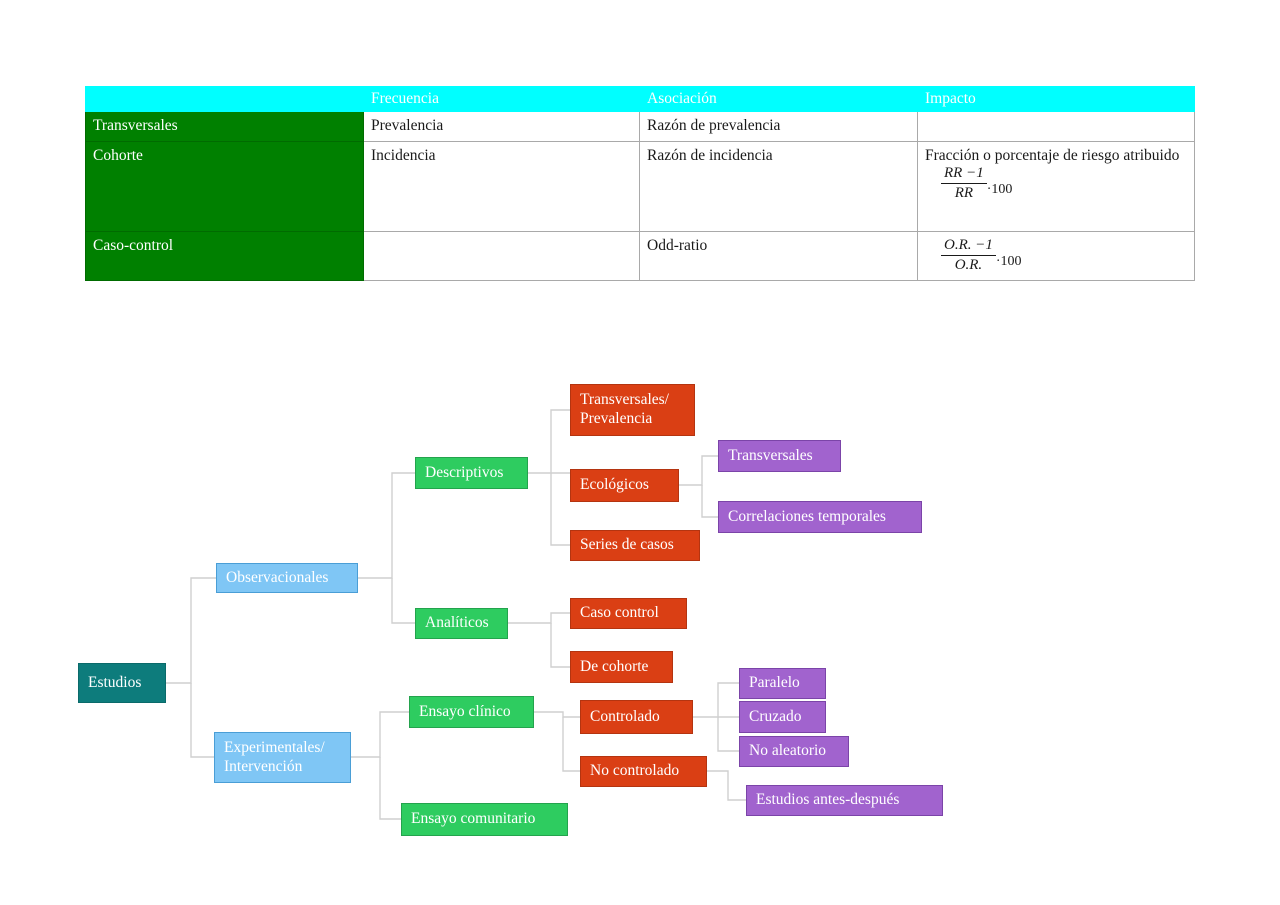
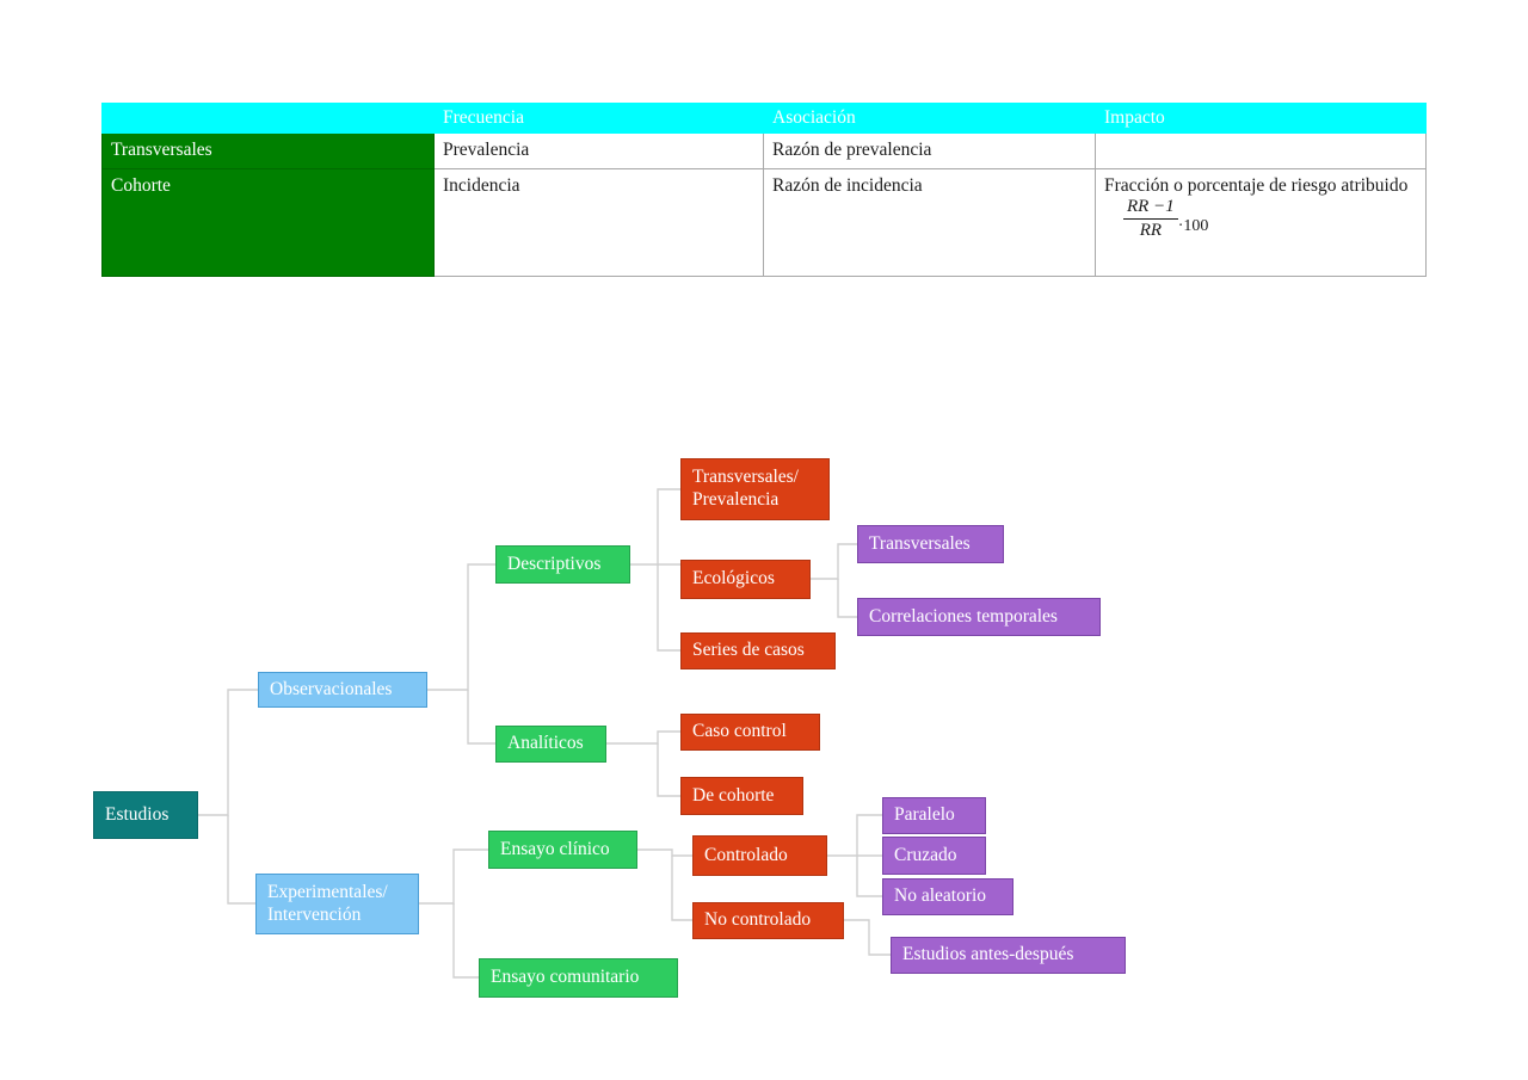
  	Frecuencia	Asociación	Impacto
  Transversales	Prevalencia	Razón de prevalencia
  Cohorte	Incidencia	Razón de incidencia	Fracción o porcentaje de riesgo atribuido RR −1 RR ·100
- Caso-control		Odd-ratio	O.R. −1 O.R. ·100
  Estudios
  Observacionales
  Experimentales/
  Intervención
  Descriptivos
  Analíticos
  Ensayo clínico
  Ensayo comunitario
  Transversales/
  Prevalencia
  Ecológicos
  Series de casos
  Caso control
  De cohorte
  Controlado
  No controlado
  Transversales
  Correlaciones temporales
  Paralelo
  Cruzado
  No aleatorio
  Estudios antes-después
